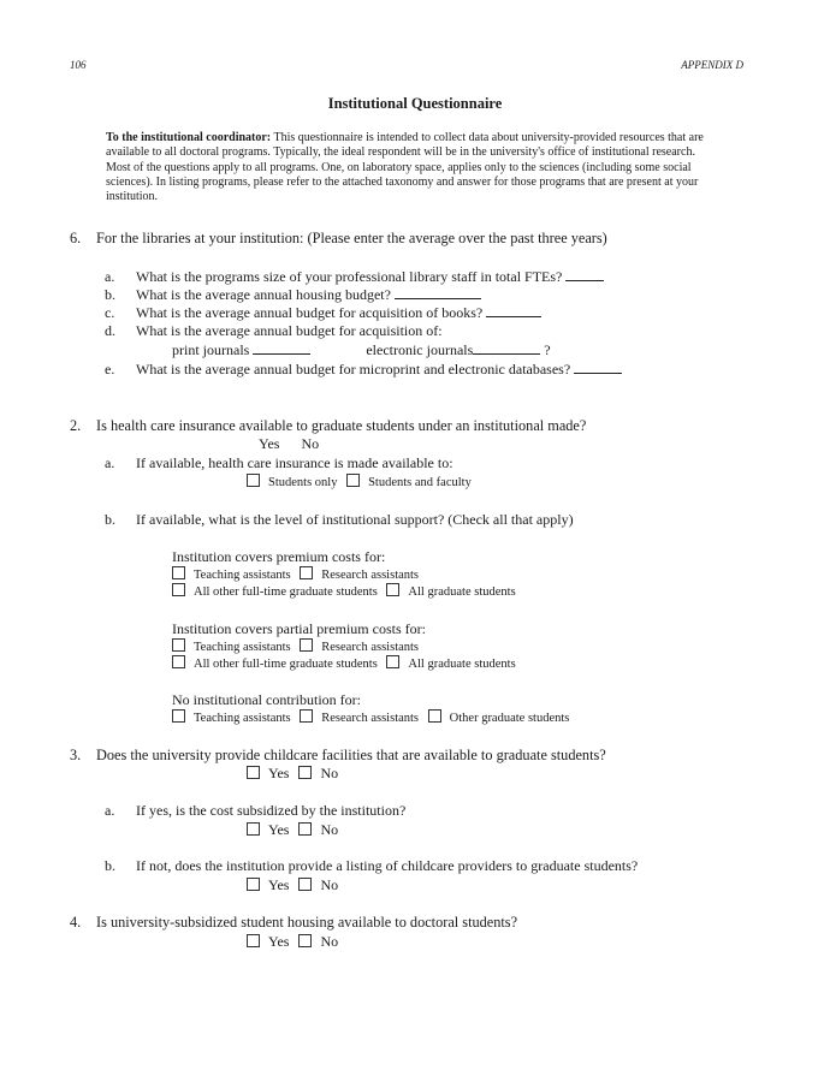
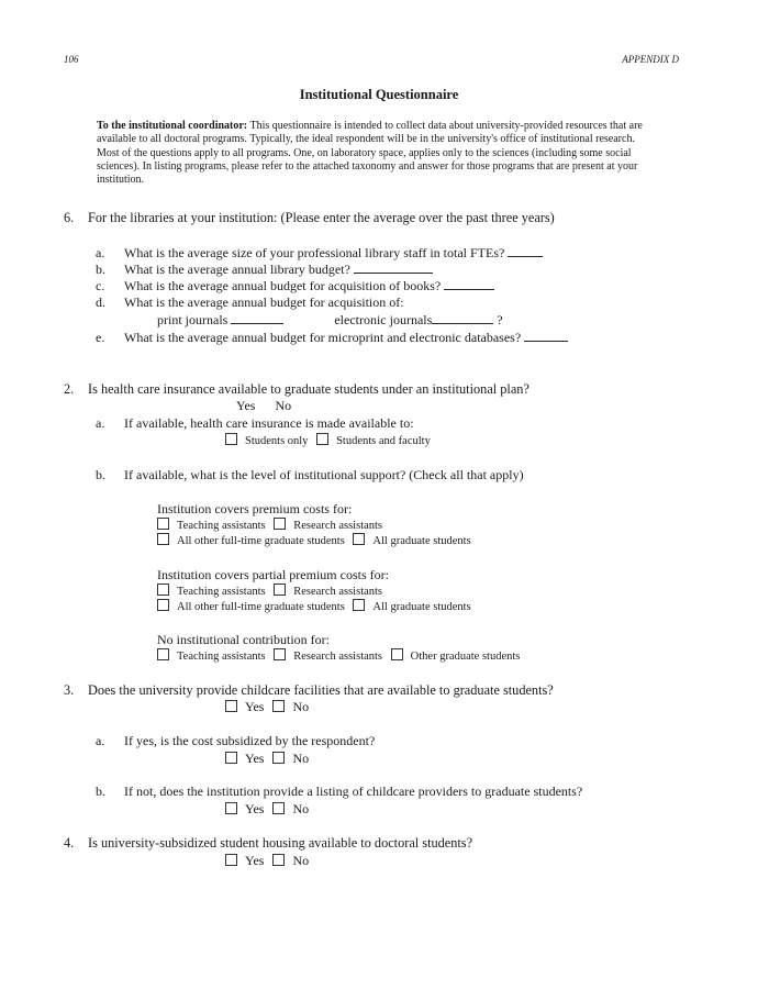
  106
  APPENDIX D
  Institutional Questionnaire
  To the institutional coordinator: This questionnaire is intended to collect data about university-provided resources that are available to all doctoral programs. Typically, the ideal respondent will be in the university's office of institutional research. Most of the questions apply to all programs. One, on laboratory space, applies only to the sciences (including some social sciences). In listing programs, please refer to the attached taxonomy and answer for those programs that are present at your institution.
  6. For the libraries at your institution: (Please enter the average over the past three years)
- a. What is the programs size of your professional library staff in total FTEs?
+ a. What is the average size of your professional library staff in total FTEs?
- b. What is the average annual housing budget?
+ b. What is the average annual library budget?
  c. What is the average annual budget for acquisition of books?
  d. What is the average annual budget for acquisition of:
  print journals electronic journals ?
  e. What is the average annual budget for microprint and electronic databases?
- 2. Is health care insurance available to graduate students under an institutional made?
+ 2. Is health care insurance available to graduate students under an institutional plan?
  Yes No
  a. If available, health care insurance is made available to:
  Students only Students and faculty
  b. If available, what is the level of institutional support? (Check all that apply)
  Institution covers premium costs for:
  Teaching assistants Research assistants
  All other full-time graduate students All graduate students
  Institution covers partial premium costs for:
  Teaching assistants Research assistants
  All other full-time graduate students All graduate students
  No institutional contribution for:
  Teaching assistants Research assistants Other graduate students
  3. Does the university provide childcare facilities that are available to graduate students?
  Yes No
- a. If yes, is the cost subsidized by the institution?
+ a. If yes, is the cost subsidized by the respondent?
  Yes No
  b. If not, does the institution provide a listing of childcare providers to graduate students?
  Yes No
  4. Is university-subsidized student housing available to doctoral students?
  Yes No
